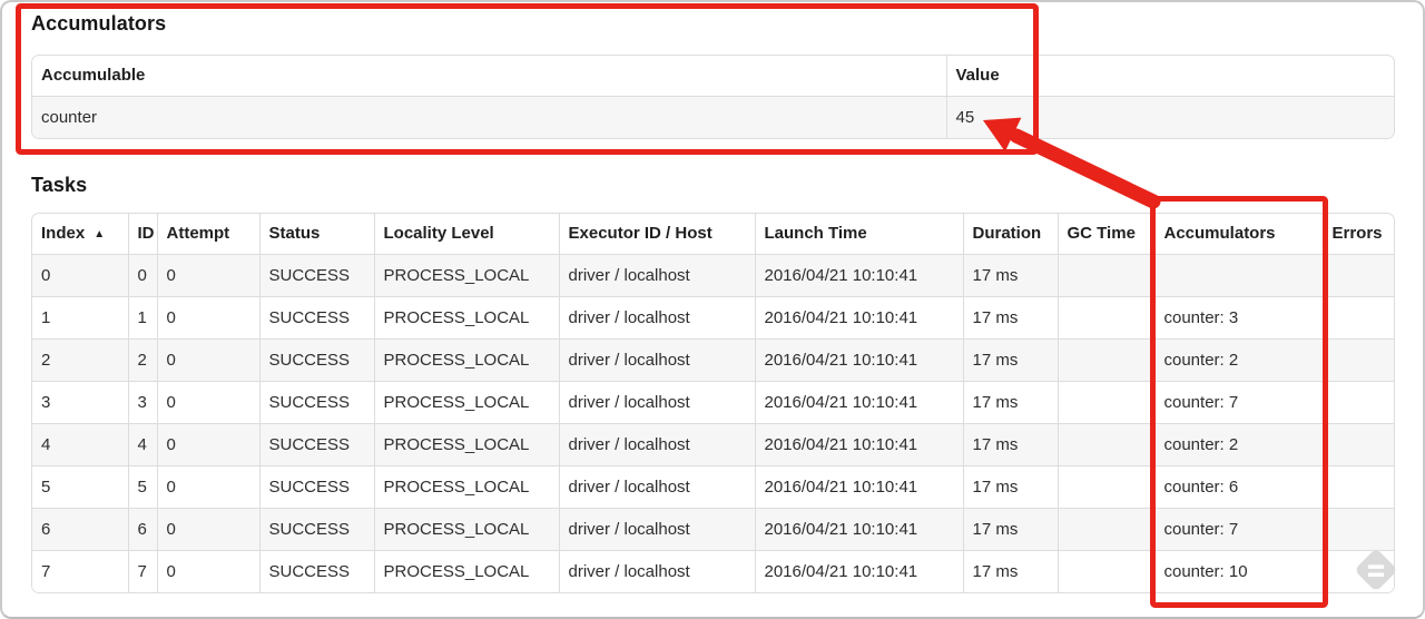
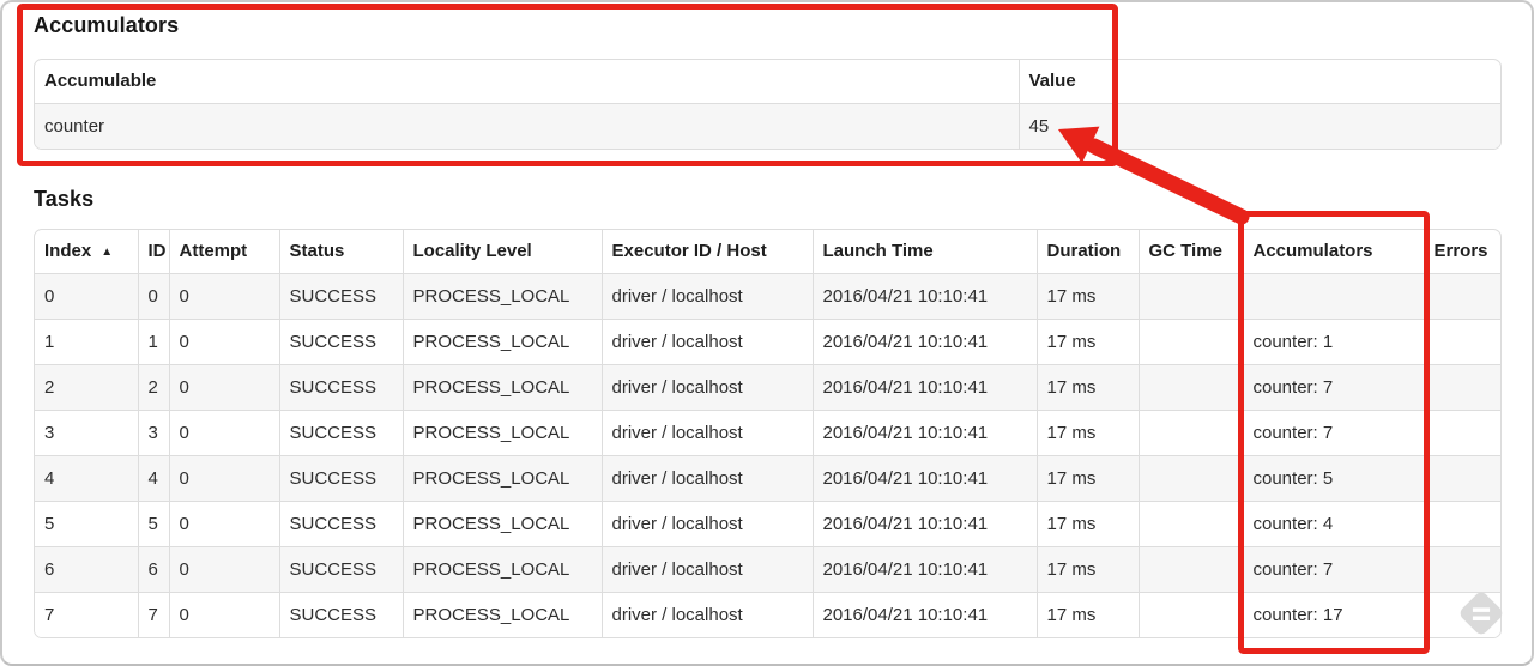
  Accumulators
  Accumulable	Value
  counter	45
  Tasks
  Index ▲	ID	Attempt	Status	Locality Level	Executor ID / Host	Launch Time	Duration	GC Time	Accumulators	Errors
  0	0	0	SUCCESS	PROCESS_LOCAL	driver / localhost	2016/04/21 10:10:41	17 ms
- 1	1	0	SUCCESS	PROCESS_LOCAL	driver / localhost	2016/04/21 10:10:41	17 ms		counter: 3
+ 1	1	0	SUCCESS	PROCESS_LOCAL	driver / localhost	2016/04/21 10:10:41	17 ms		counter: 1
- 2	2	0	SUCCESS	PROCESS_LOCAL	driver / localhost	2016/04/21 10:10:41	17 ms		counter: 2
+ 2	2	0	SUCCESS	PROCESS_LOCAL	driver / localhost	2016/04/21 10:10:41	17 ms		counter: 7
  3	3	0	SUCCESS	PROCESS_LOCAL	driver / localhost	2016/04/21 10:10:41	17 ms		counter: 7
- 4	4	0	SUCCESS	PROCESS_LOCAL	driver / localhost	2016/04/21 10:10:41	17 ms		counter: 2
+ 4	4	0	SUCCESS	PROCESS_LOCAL	driver / localhost	2016/04/21 10:10:41	17 ms		counter: 5
- 5	5	0	SUCCESS	PROCESS_LOCAL	driver / localhost	2016/04/21 10:10:41	17 ms		counter: 6
+ 5	5	0	SUCCESS	PROCESS_LOCAL	driver / localhost	2016/04/21 10:10:41	17 ms		counter: 4
  6	6	0	SUCCESS	PROCESS_LOCAL	driver / localhost	2016/04/21 10:10:41	17 ms		counter: 7
- 7	7	0	SUCCESS	PROCESS_LOCAL	driver / localhost	2016/04/21 10:10:41	17 ms		counter: 10
+ 7	7	0	SUCCESS	PROCESS_LOCAL	driver / localhost	2016/04/21 10:10:41	17 ms		counter: 17
